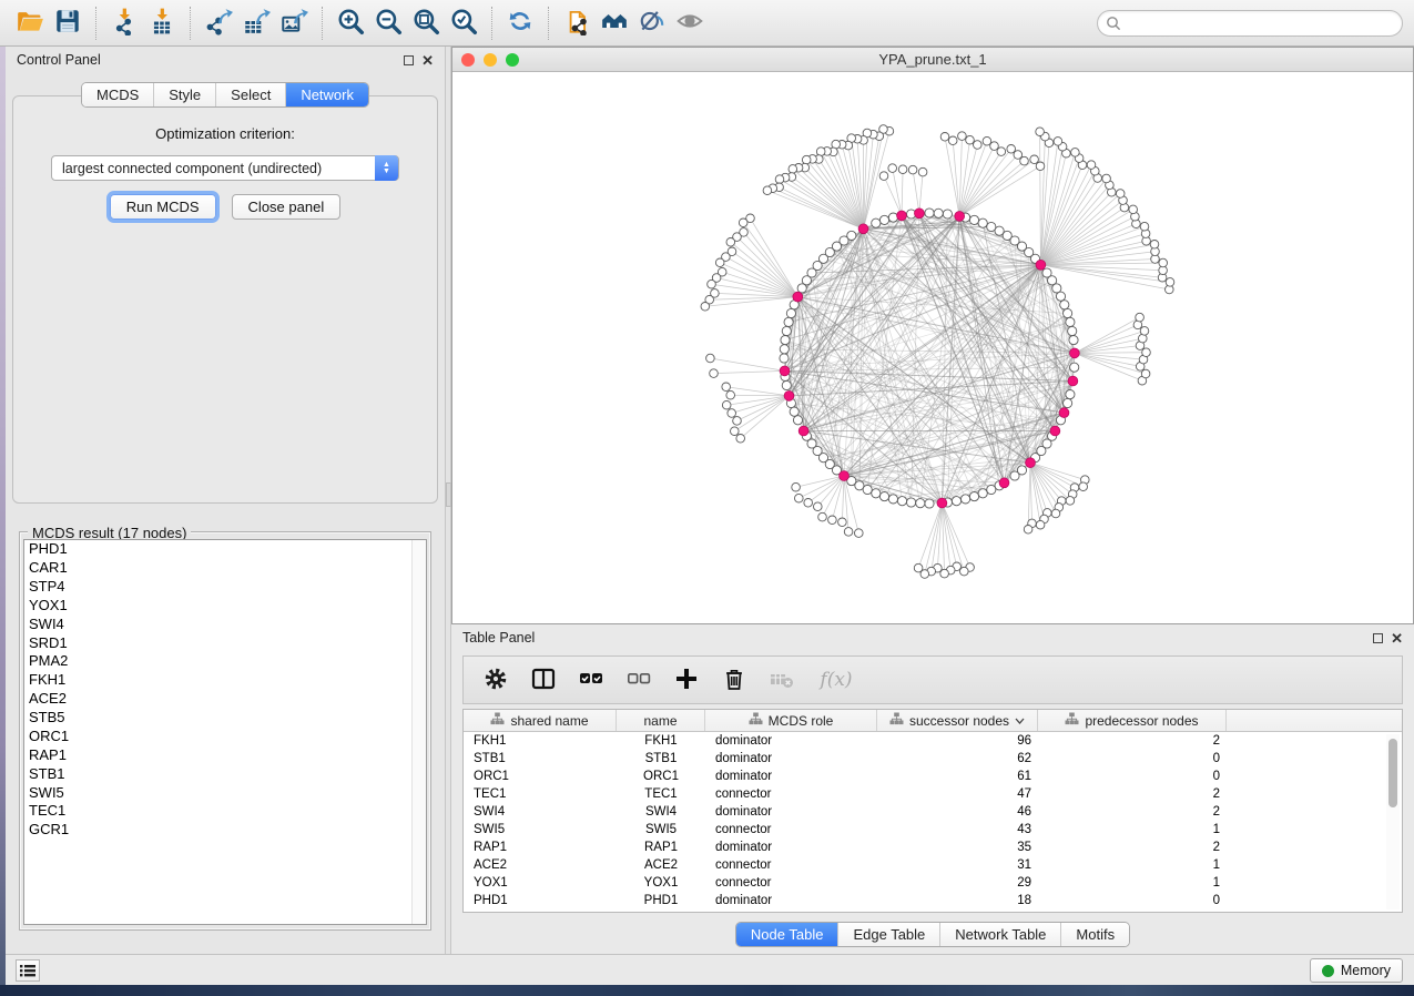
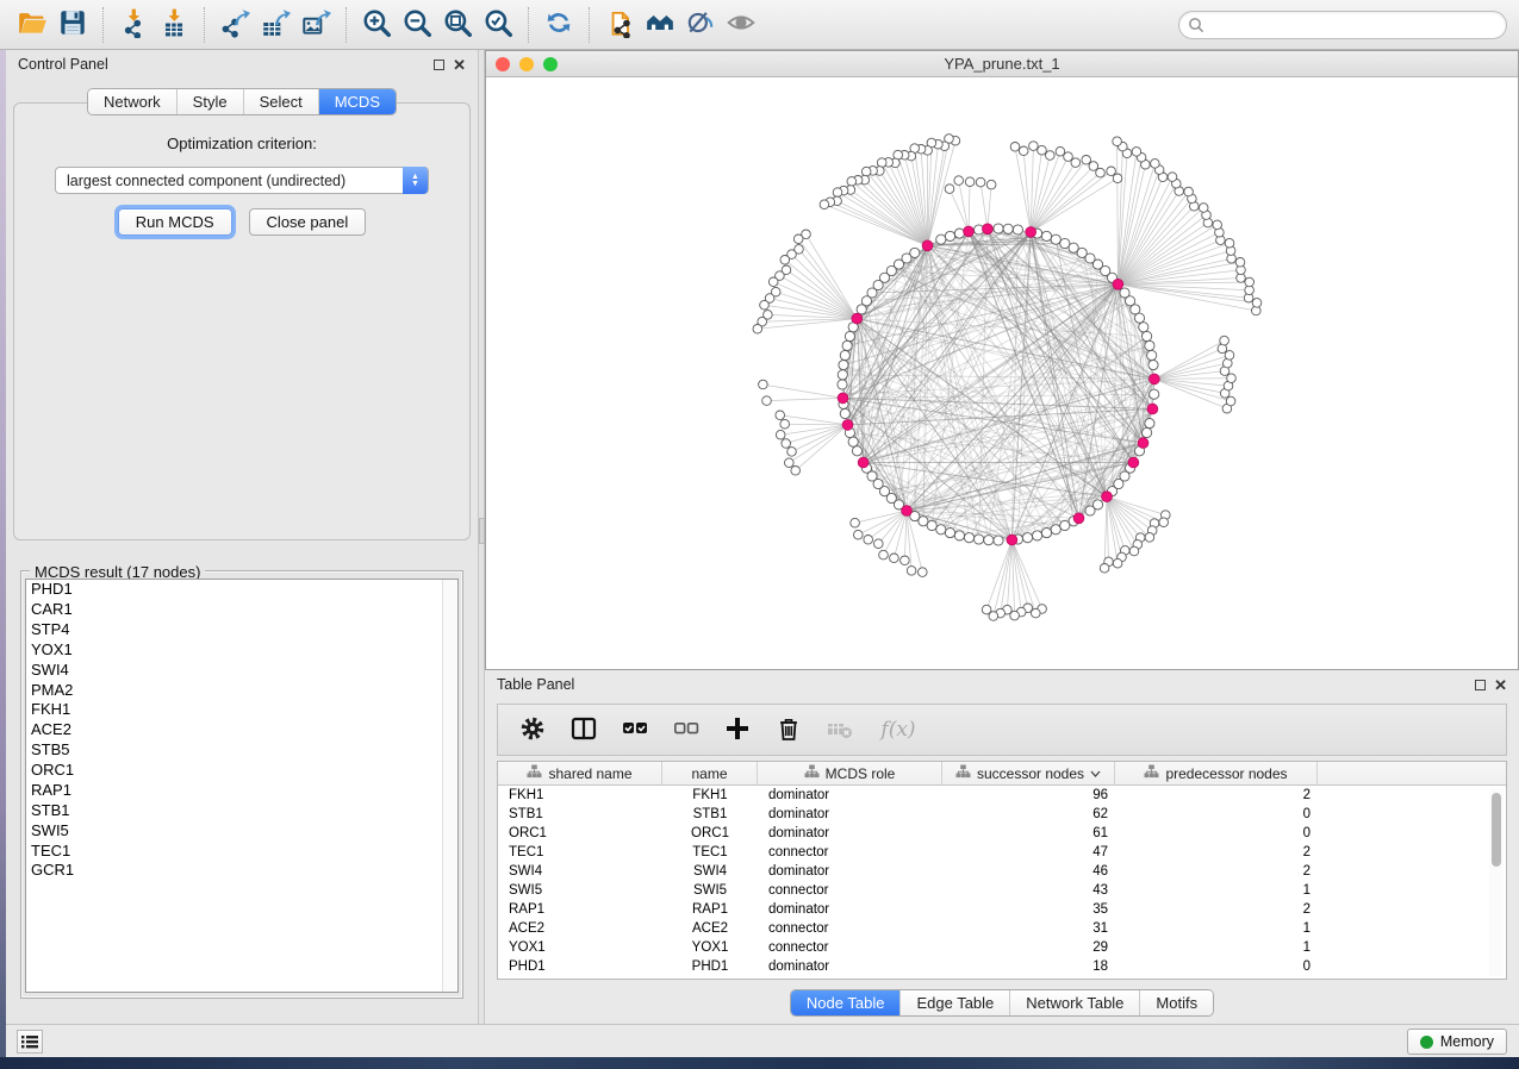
  Control Panel
  ✕
- MCDS
+ Network
  Style
  Select
- Network
+ MCDS
  Optimization criterion:
  largest connected component (undirected)
  Run MCDS
  Close panel
  MCDS result (17 nodes)
  PHD1
  CAR1
  STP4
  YOX1
  SWI4
- SRD1
  PMA2
  FKH1
  ACE2
  STB5
  ORC1
  RAP1
  STB1
  SWI5
  TEC1
  GCR1
  YPA_prune.txt_1
  Table Panel
  ✕
  f(x)
  shared name
  name
  MCDS role
  successor nodes
  predecessor nodes
  FKH1
  FKH1
  dominator
  96
  2
  STB1
  STB1
  dominator
  62
  0
  ORC1
  ORC1
  dominator
  61
  0
  TEC1
  TEC1
  connector
  47
  2
  SWI4
  SWI4
  dominator
  46
  2
  SWI5
  SWI5
  connector
  43
  1
  RAP1
  RAP1
  dominator
  35
  2
  ACE2
  ACE2
  connector
  31
  1
  YOX1
  YOX1
  connector
  29
  1
  PHD1
  PHD1
  dominator
  18
  0
  Node Table
  Edge Table
  Network Table
  Motifs
  Memory
